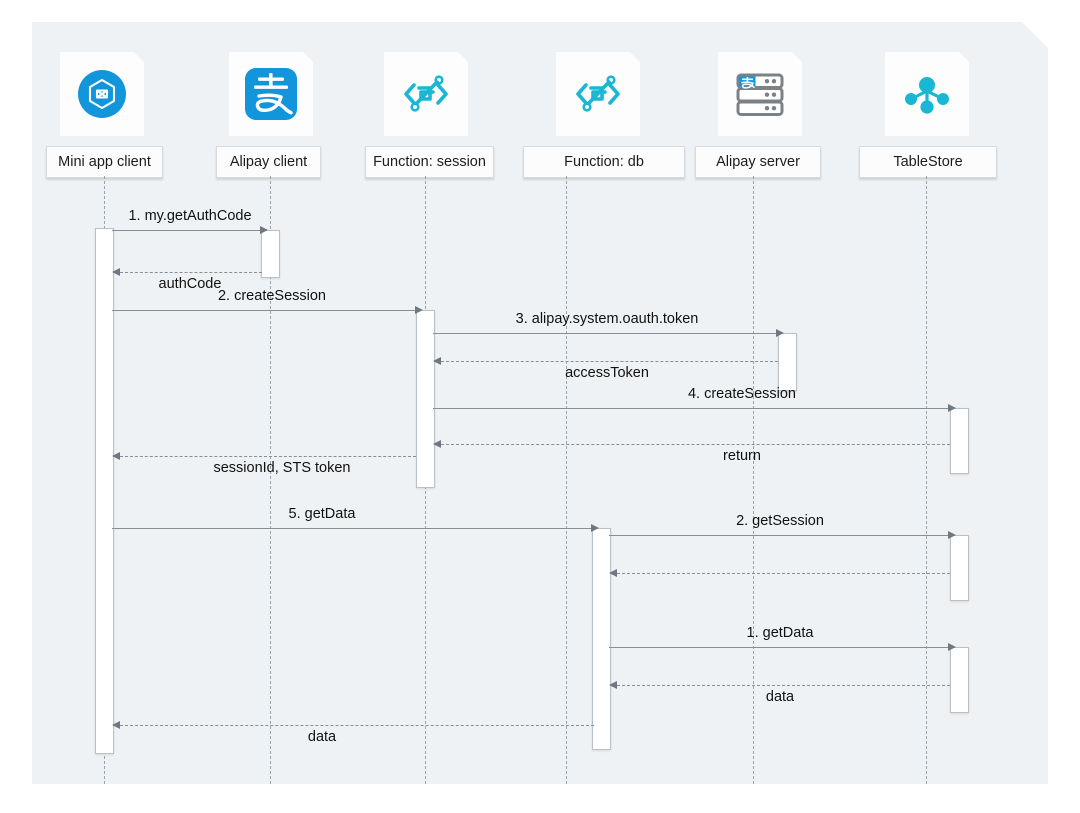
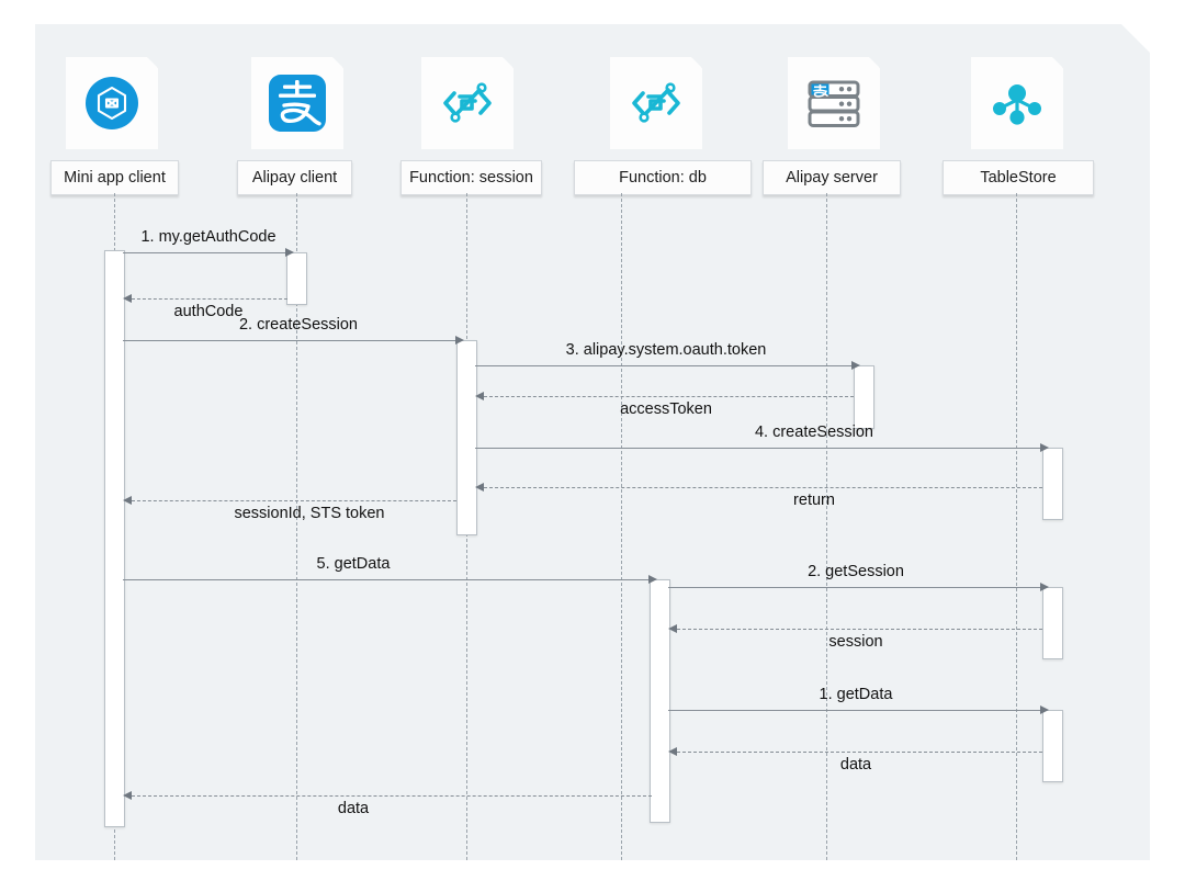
  Mini app client
  Alipay client
  Function: session
  Function: db
  Alipay server
  TableStore
  1. my.getAuthCode
  authCode
  2. createSession
  3. alipay.system.oauth.token
  accessToken
  4. createSession
  return
  sessionId, STS token
  5. getData
  2. getSession
+ session
  1. getData
  data
  data
